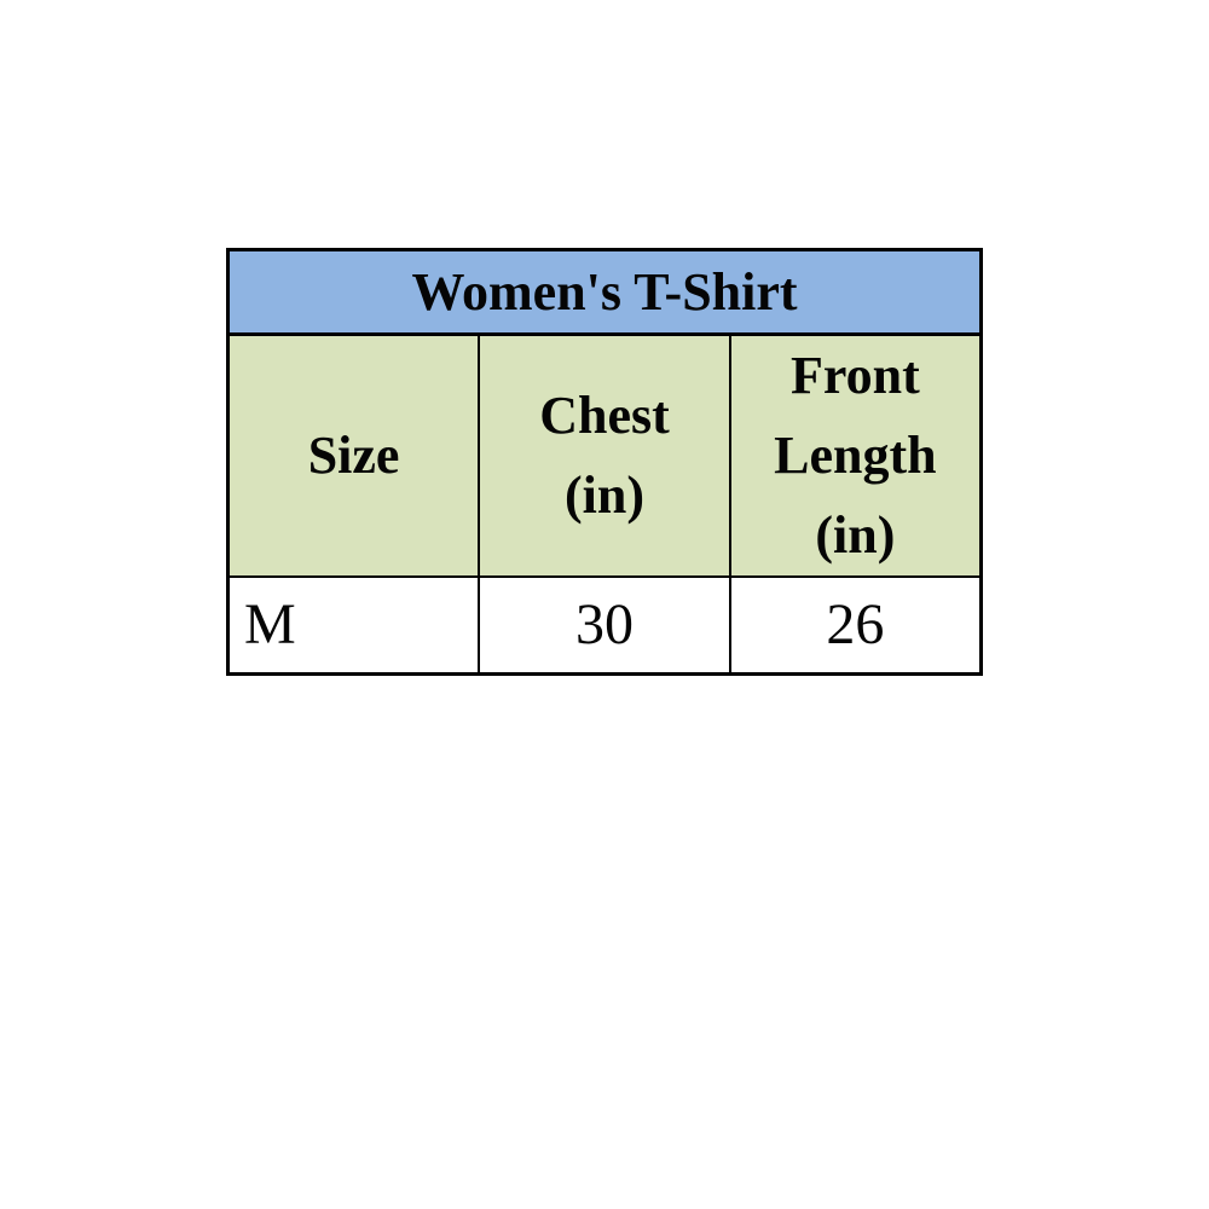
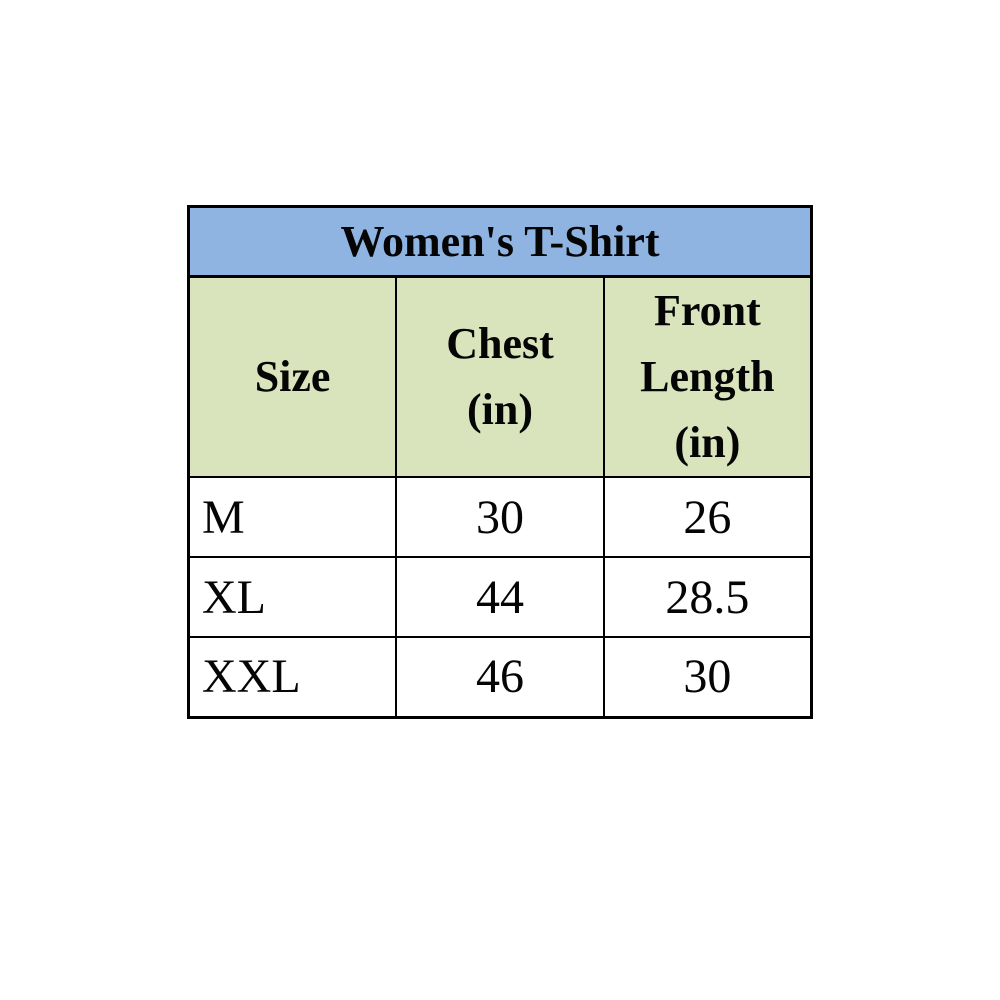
  Women's T-Shirt
  Size	Chest (in)	Front Length (in)
  M	30	26
+ XL	44	28.5
+ XXL	46	30
